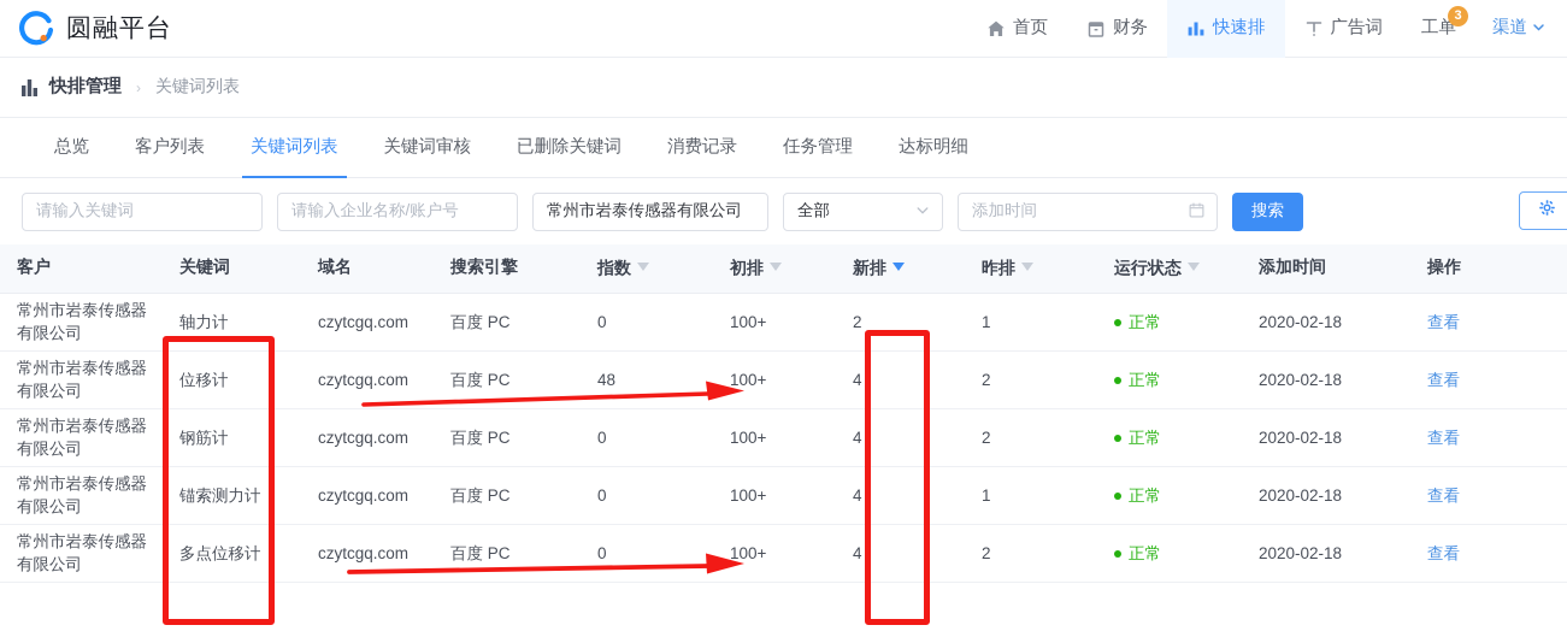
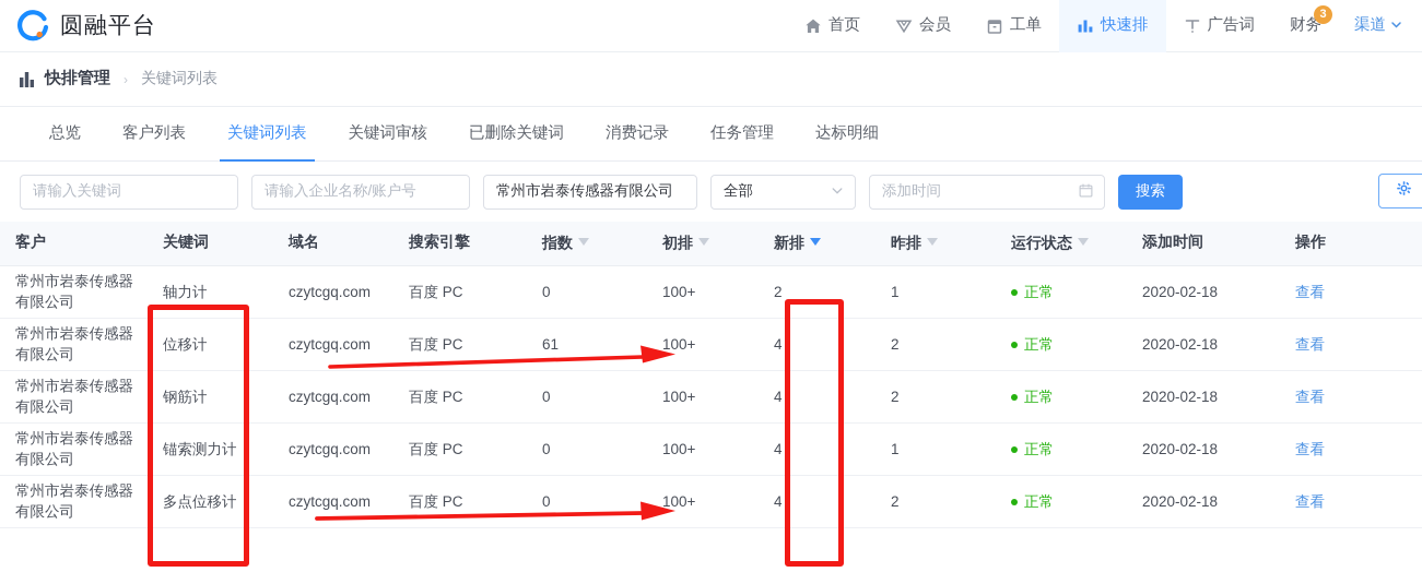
  圆融平台
  首页
+ 会员
- 财务
+ 工单
  快速排
  广告词
- 工单
+ 财务
  3
  渠道
  快排管理
  ›
  关键词列表
  总览
  客户列表
  关键词列表
  关键词审核
  已删除关键词
  消费记录
  任务管理
  达标明细
  请输入关键词
  请输入企业名称/账户号
  常州市岩泰传感器有限公司
  全部
  添加时间
  搜索
  客户	关键词	域名	搜索引擎	指数	初排	新排	昨排	运行状态	添加时间	操作
  常州市岩泰传感器有限公司	轴力计	czytcgq.com	百度 PC	0	100+	2	1	正常	2020-02-18	查看
- 常州市岩泰传感器有限公司	位移计	czytcgq.com	百度 PC	48	100+	4	2	正常	2020-02-18	查看
+ 常州市岩泰传感器有限公司	位移计	czytcgq.com	百度 PC	61	100+	4	2	正常	2020-02-18	查看
  常州市岩泰传感器有限公司	钢筋计	czytcgq.com	百度 PC	0	100+	4	2	正常	2020-02-18	查看
  常州市岩泰传感器有限公司	锚索测力计	czytcgq.com	百度 PC	0	100+	4	1	正常	2020-02-18	查看
  常州市岩泰传感器有限公司	多点位移计	czytcgq.com	百度 PC	0	100+	4	2	正常	2020-02-18	查看
